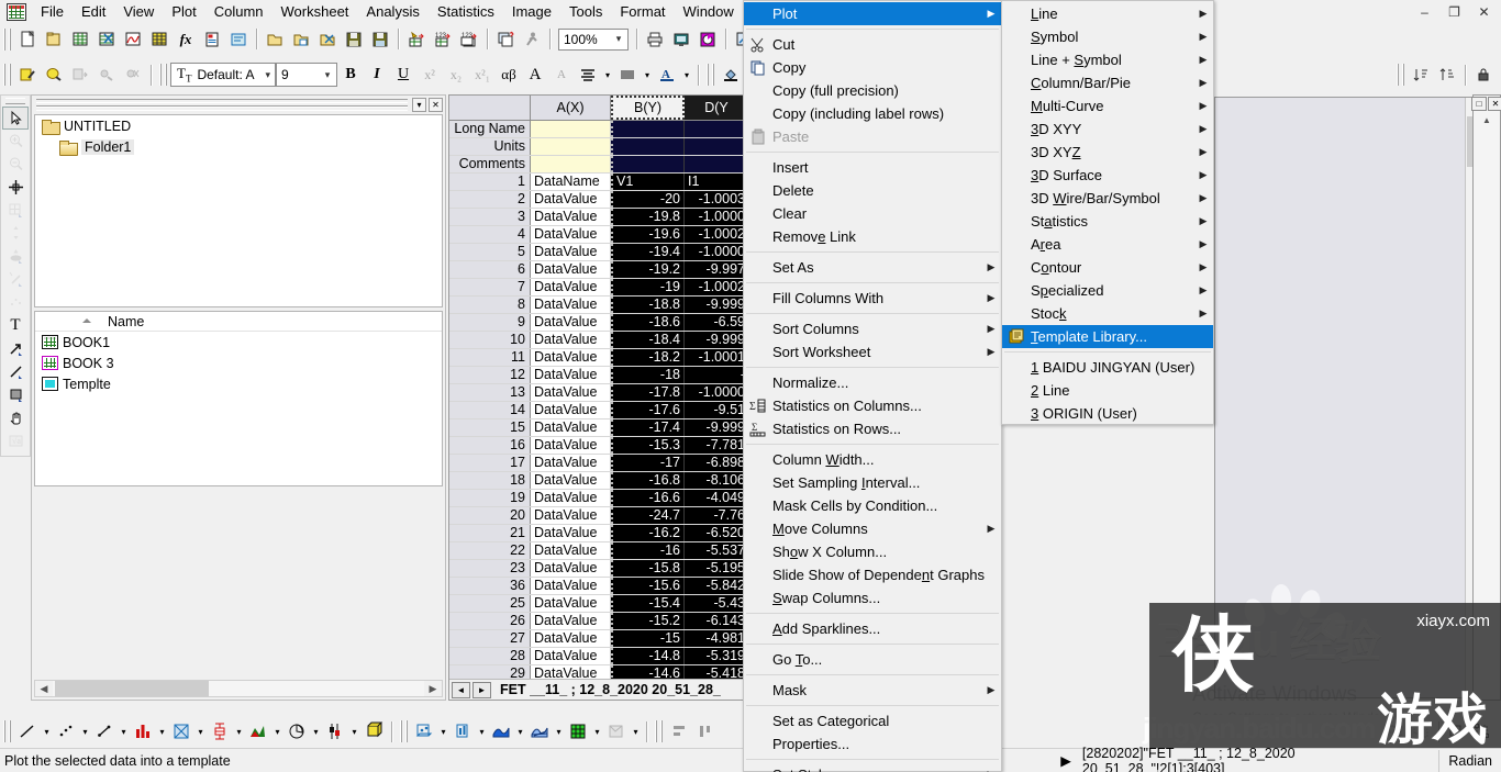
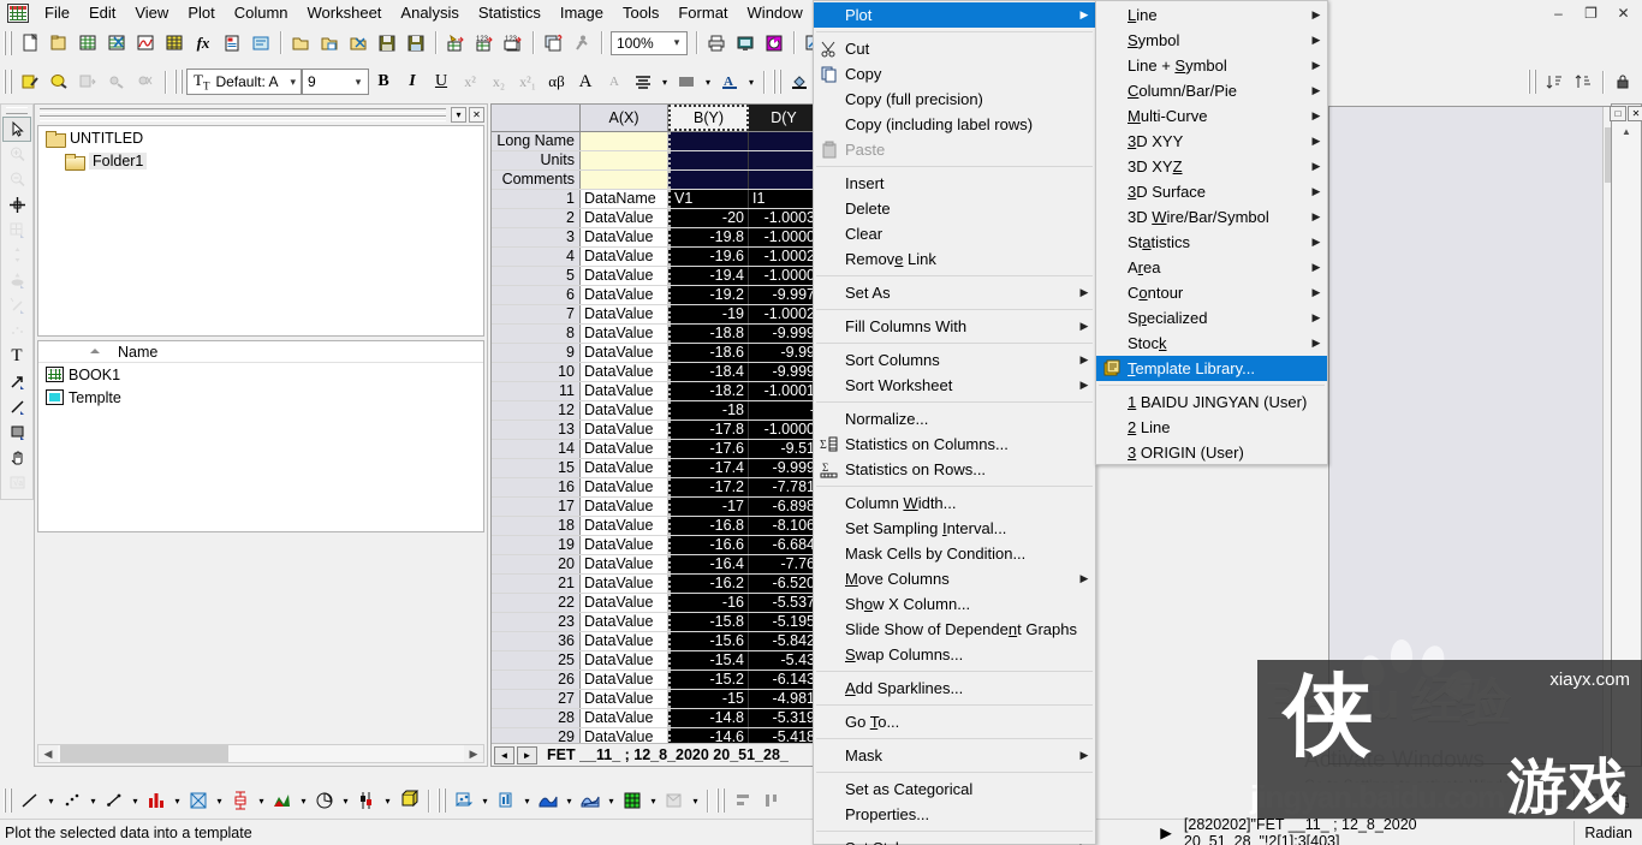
  File
  Edit
  View
  Plot
  Column
  Worksheet
  Analysis
  Statistics
  Image
  Tools
  Format
  Window
  –
  ❐
  ✕
  fx
  100%
  ▾
  TT
  Default: A
  ▾
  9
  ▾
  B
  I
  U
  x²
  x₂
  x²₁
  αβ
  A
  A
  ▾
  ▾
  A
  ▾
  T
  ▾
  ✕
  UNTITLED
  Folder1
  Name
  BOOK1
- BOOK 3
  Templte
  ◀
  ▶
  A(X)
  B(Y)
  D(Y
  Long Name
  Units
  Comments
  1
  DataName
  V1
  I1
  2
  DataValue
  -20
  -1.0003
  3
  DataValue
  -19.8
  -1.0000
  4
  DataValue
  -19.6
  -1.0002
  5
  DataValue
  -19.4
  -1.0000
  6
  DataValue
  -19.2
  -9.997
  7
  DataValue
  -19
  -1.0002
  8
  DataValue
  -18.8
  -9.999
  9
  DataValue
  -18.6
- -6.59
+ -9.99
  10
  DataValue
  -18.4
  -9.999
  11
  DataValue
  -18.2
  -1.0001
  12
  DataValue
  -18
  13
  DataValue
  -17.8
  -1.0000
  14
  DataValue
  -17.6
  -9.51
  15
  DataValue
  -17.4
  -9.999
  16
  DataValue
- -15.3
+ -17.2
  -7.781
  17
  DataValue
  -17
  -6.898
  18
  DataValue
  -16.8
  -8.106
  19
  DataValue
  -16.6
- -4.049
+ -6.684
  20
  DataValue
- -24.7
+ -16.4
  -7.76
  21
  DataValue
  -16.2
  -6.520
  22
  DataValue
  -16
  -5.537
  23
  DataValue
  -15.8
  -5.195
  36
  DataValue
  -15.6
  -5.842
  25
  DataValue
  -15.4
  -5.43
  26
  DataValue
  -15.2
  -6.143
  27
  DataValue
  -15
  -4.981
  28
  DataValue
  -14.8
  -5.319
  29
  DataValue
  -14.6
  -5.418
  ◄
  ►
  FET __11_ ; 12_8_2020 20_51_28_
  ▲
  □
  ✕
  Plot
  ▶
  Cut
  Copy
  Copy (full precision)
  Copy (including label rows)
  Paste
  Insert
  Delete
  Clear
  Remove Link
  Set As
  ▶
  Fill Columns With
  ▶
  Sort Columns
  ▶
  Sort Worksheet
  ▶
  Normalize...
  Σ
  Statistics on Columns...
  Σ
  Statistics on Rows...
  Column Width...
  Set Sampling Interval...
  Mask Cells by Condition...
  Move Columns
  ▶
  Show X Column...
  Slide Show of Dependent Graphs
  Swap Columns...
  Add Sparklines...
  Go To...
  Mask
  ▶
  Set as Categorical
  Properties...
  Line
  ▶
  Symbol
  ▶
  Line + Symbol
  ▶
  Column/Bar/Pie
  ▶
  Multi-Curve
  ▶
  3D XYY
  ▶
  3D XYZ
  ▶
  3D Surface
  ▶
  3D Wire/Bar/Symbol
  ▶
  Statistics
  ▶
  Area
  ▶
  Contour
  ▶
  Specialized
  ▶
  Stock
  ▶
  Template Library...
  1 BAIDU JINGYAN (User)
  2 Line
  3 ORIGIN (User)
  Baidu
  jingyan.baidu.com
  Activate Windows
  ▾
  ▾
  ▾
  ▾
  ▾
  ▾
  ▾
  ▾
  ▾
  ▾
  ▾
  ▾
  ▾
  ▾
  ▾
  xiayx.com
  侠
  游戏
  Plot the selected data into a template
  ▶
  [2820202]"FET __11_ ; 12_8_2020 20_51_28_"!2[1]:3[403]
  Radian
